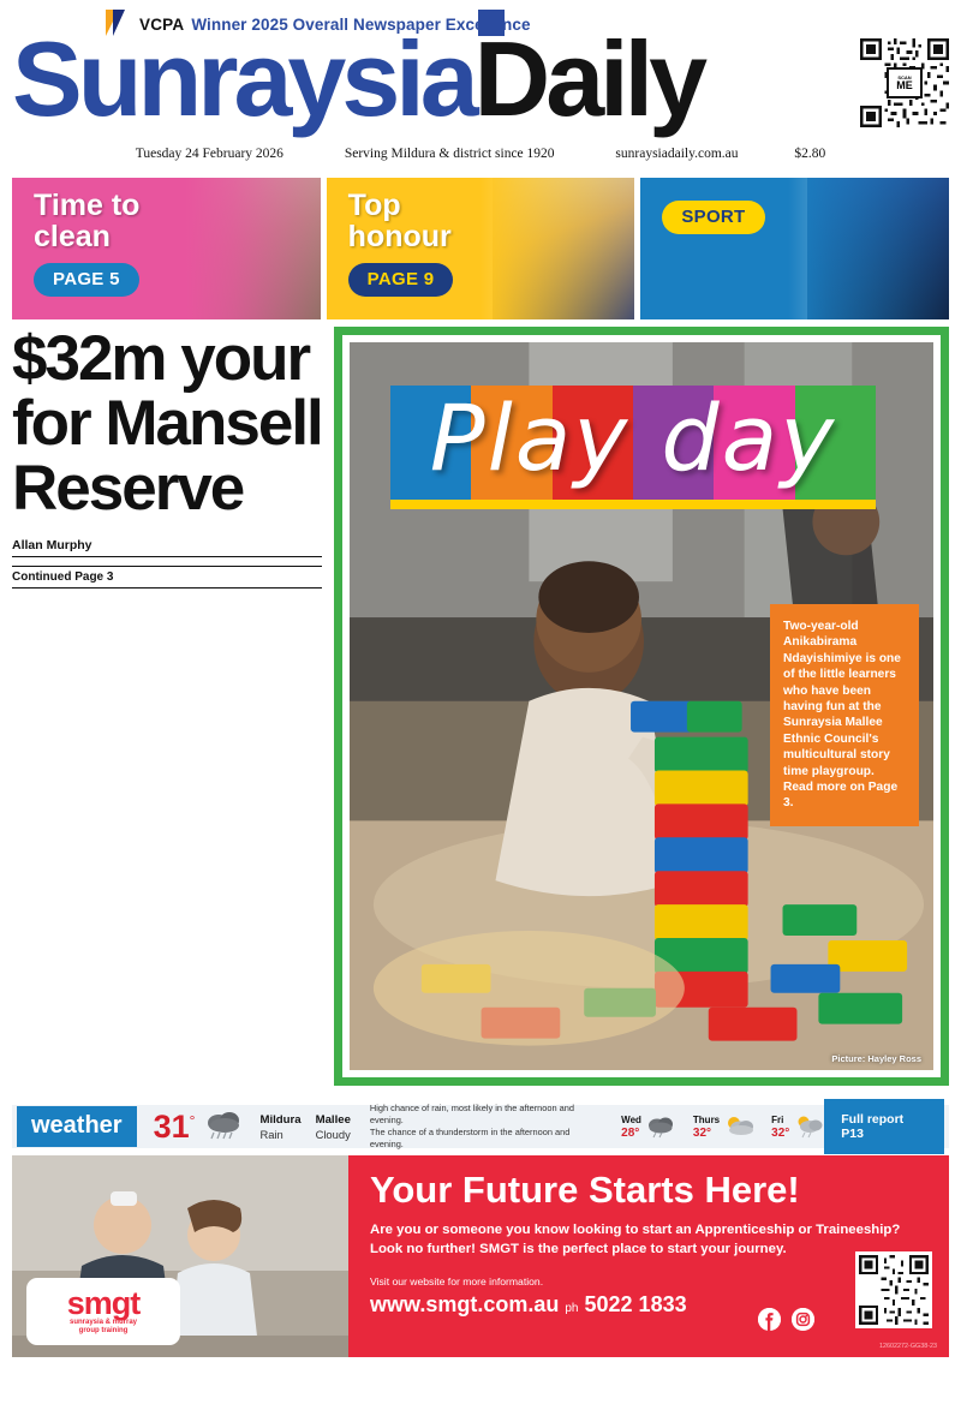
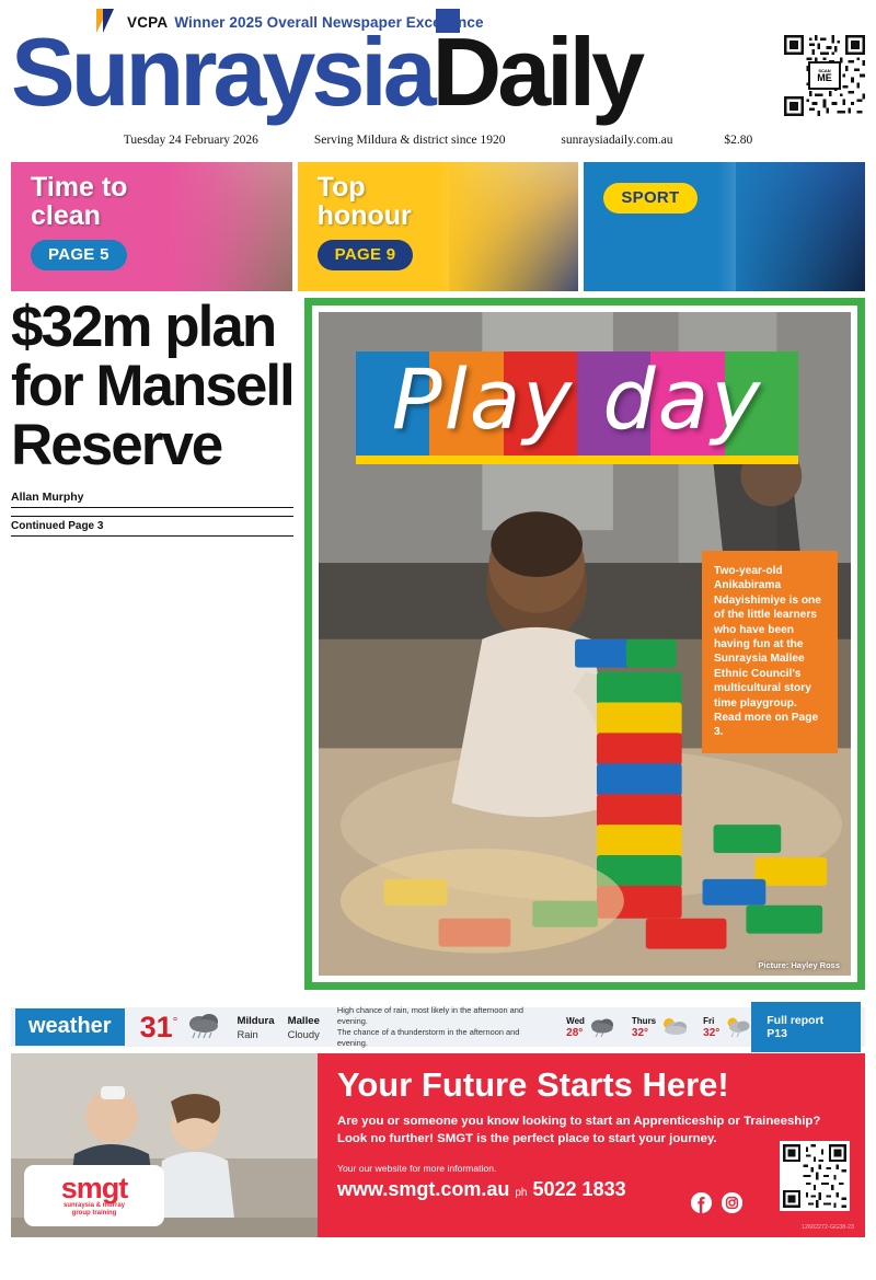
  VCPA
  Winner 2025 Overall Newspaper Excnce
  SunraysiaDaily
  ME
  Tuesday 24 February 2026 Serving Mildura & district since 1920 sunraysiadaily.com.au $2.80
  Time to
  clean
  PAGE 5
  Top
  honour
  PAGE 9
  SPORT
- $32m your for Mansell Reserve
+ $32m plan for Mansell Reserve
  Allan Murphy
  Continued Page 3
  Play day
  Two-year-old Anikabirama Ndayishimiye is one of the little learners who have been having fun at the Sunraysia Mallee Ethnic Council's multicultural story time playgroup. Read more on Page 3.
  Picture: Hayley Ross
  weather
  31°
  Mildura
  Rain
  Mallee
  Cloudy
  High chance of rain, most likely in the afternoon and evening.
  The chance of a thunderstorm in the afternoon and evening.
  Wed
  28°
  Thurs
  32°
  Fri
  32°
  Full report P13
  smgt
  Your Future Starts Here!
  Are you or someone you know looking to start an Apprenticeship or Traineeship?
  Look no further! SMGT is the perfect place to start your journey.
- Visit our website for more information.
+ Your our website for more information.
  www.smgt.com.au ph 5022 1833
